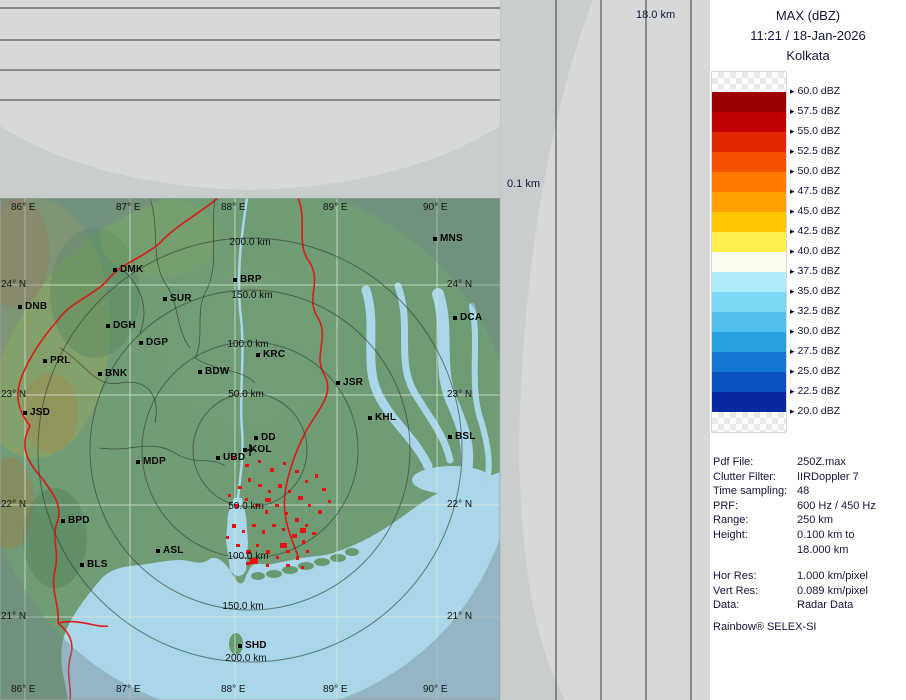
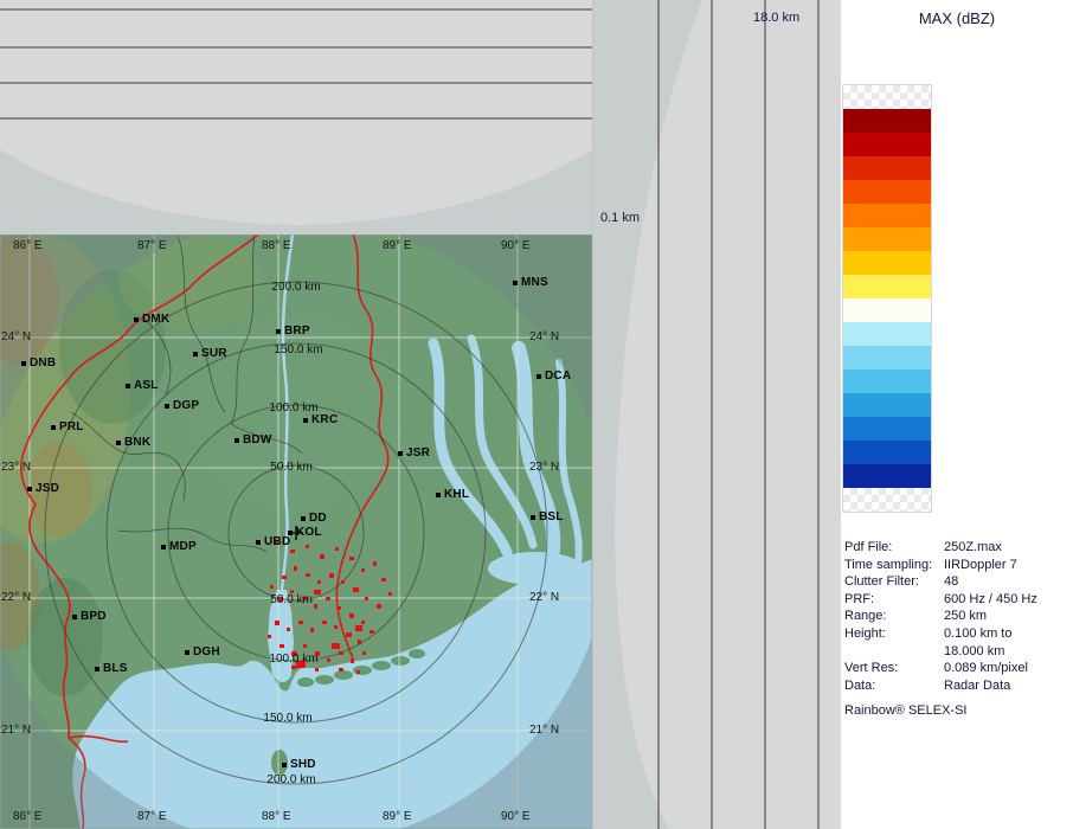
  18.0 km
  0.1 km
  86° E
  86° E
  87° E
  87° E
  88° E
  88° E
  89° E
  89° E
  90° E
  90° E
  24° N
  24° N
  23° N
  23° N
  22° N
  22° N
  21° N
  21° N
  200.0 km
  150.0 km
  100.0 km
  50.0 km
  50.0 km
  100.0 km
  150.0 km
  200.0 km
  MNS
  DMK
  BRP
  SUR
  DNB
  DCA
- DGH
+ ASL
  DGP
  KRC
  PRL
  BDW
  BNK
  JSR
  JSD
  KHL
  BSL
  DD
  KOL
  UBD
  MDP
  BPD
- ASL
+ DGH
  BLS
  SHD
  MAX (dBZ)
- 11:21 / 18-Jan-2026
- Kolkata
- ▸ 60.0 dBZ
- ▸ 57.5 dBZ
- ▸ 55.0 dBZ
- ▸ 52.5 dBZ
- ▸ 50.0 dBZ
- ▸ 47.5 dBZ
- ▸ 45.0 dBZ
- ▸ 42.5 dBZ
- ▸ 40.0 dBZ
- ▸ 37.5 dBZ
- ▸ 35.0 dBZ
- ▸ 32.5 dBZ
- ▸ 30.0 dBZ
- ▸ 27.5 dBZ
- ▸ 25.0 dBZ
- ▸ 22.5 dBZ
- ▸ 20.0 dBZ
  Pdf File:
  250Z.max
- Clutter Filter:
+ Time sampling:
  IIRDoppler 7
- Time sampling:
+ Clutter Filter:
  48
  PRF:
  600 Hz / 450 Hz
  Range:
  250 km
  Height:
  0.100 km to
  18.000 km
- Hor Res:
- 1.000 km/pixel
  Vert Res:
  0.089 km/pixel
  Data:
  Radar Data
  Rainbow® SELEX-SI
